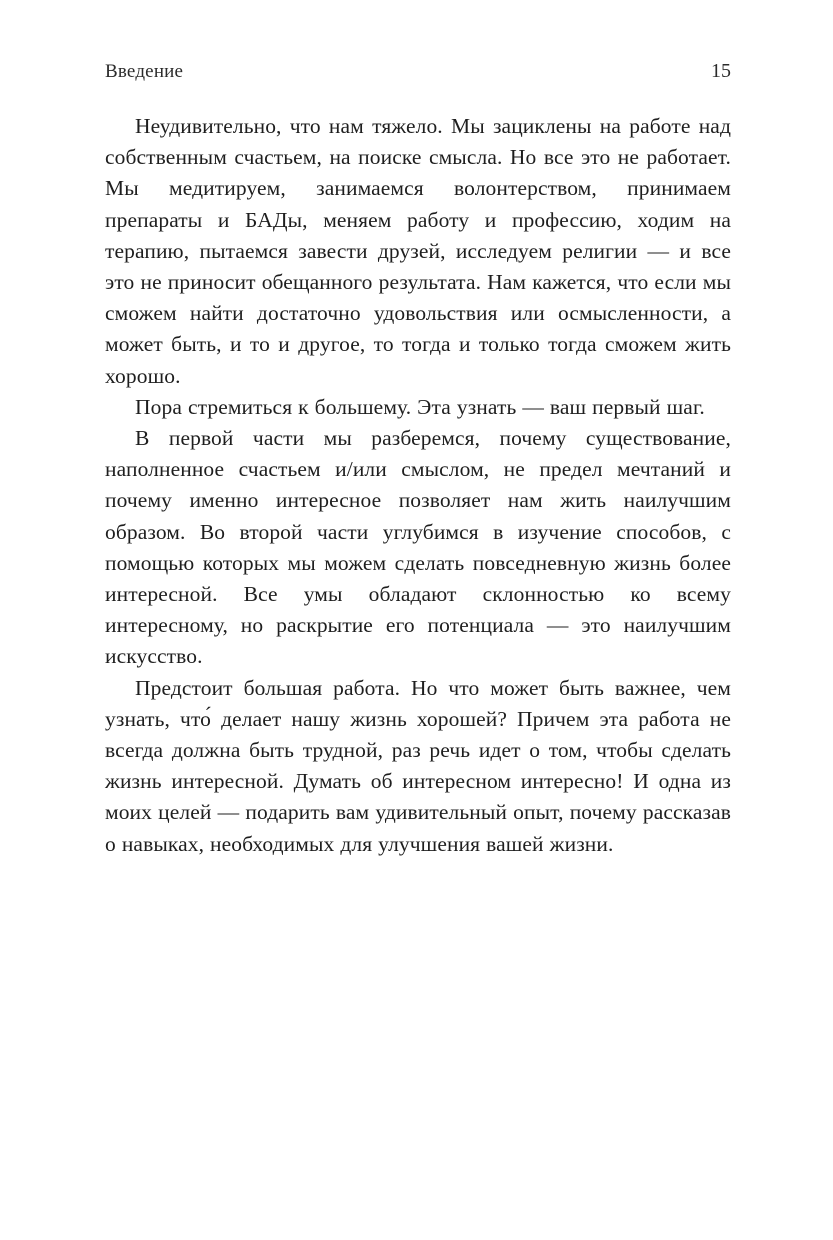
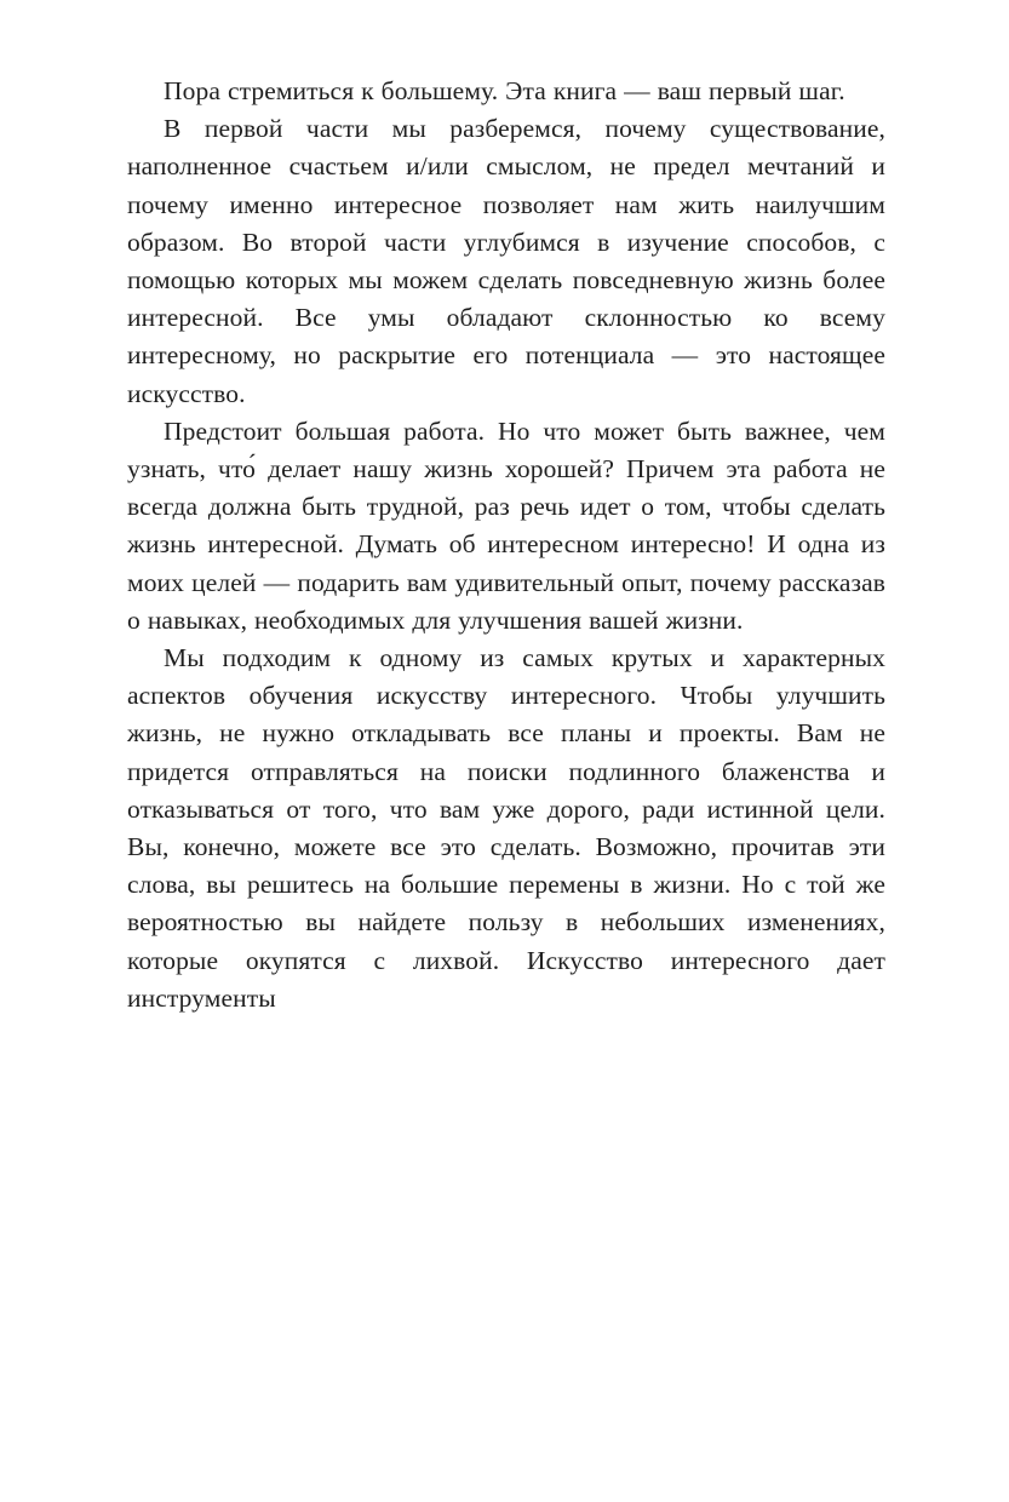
- Введение
- 15
- Неудивительно, что нам тяжело. Мы зациклены на работе над собственным счастьем, на поиске смысла. Но все это не работает. Мы медитируем, занимаемся волонтерством, принимаем препараты и БАДы, меняем работу и профессию, ходим на терапию, пытаемся завести друзей, исследуем религии — и все это не приносит обещанного результата. Нам кажется, что если мы сможем найти достаточно удовольствия или осмысленности, а может быть, и то и другое, то тогда и только тогда сможем жить хорошо.
- Пора стремиться к большему. Эта узнать — ваш первый шаг.
+ Пора стремиться к большему. Эта книга — ваш первый шаг.
- В первой части мы разберемся, почему существование, наполненное счастьем и/или смыслом, не предел мечтаний и почему именно интересное позволяет нам жить наилучшим образом. Во второй части углубимся в изучение способов, с помощью которых мы можем сделать повседневную жизнь более интересной. Все умы обладают склонностью ко всему интересному, но раскрытие его потенциала — это наилучшим искусство.
+ В первой части мы разберемся, почему существование, наполненное счастьем и/или смыслом, не предел мечтаний и почему именно интересное позволяет нам жить наилучшим образом. Во второй части углубимся в изучение способов, с помощью которых мы можем сделать повседневную жизнь более интересной. Все умы обладают склонностью ко всему интересному, но раскрытие его потенциала — это настоящее искусство.
  Предстоит большая работа. Но что может быть важнее, чем узнать, что́ делает нашу жизнь хорошей? Причем эта работа не всегда должна быть трудной, раз речь идет о том, чтобы сделать жизнь интересной. Думать об интересном интересно! И одна из моих целей — подарить вам удивительный опыт, почему рассказав о навыках, необходимых для улучшения вашей жизни.
+ Мы подходим к одному из самых крутых и характерных аспектов обучения искусству интересного. Чтобы улучшить жизнь, не нужно откладывать все планы и проекты. Вам не придется отправляться на поиски подлинного блаженства и отказываться от того, что вам уже дорого, ради истинной цели. Вы, конечно, можете все это сделать. Возможно, прочитав эти слова, вы решитесь на большие перемены в жизни. Но с той же вероятностью вы найдете пользу в небольших изменениях, которые окупятся с лихвой. Искусство интересного дает инструменты
